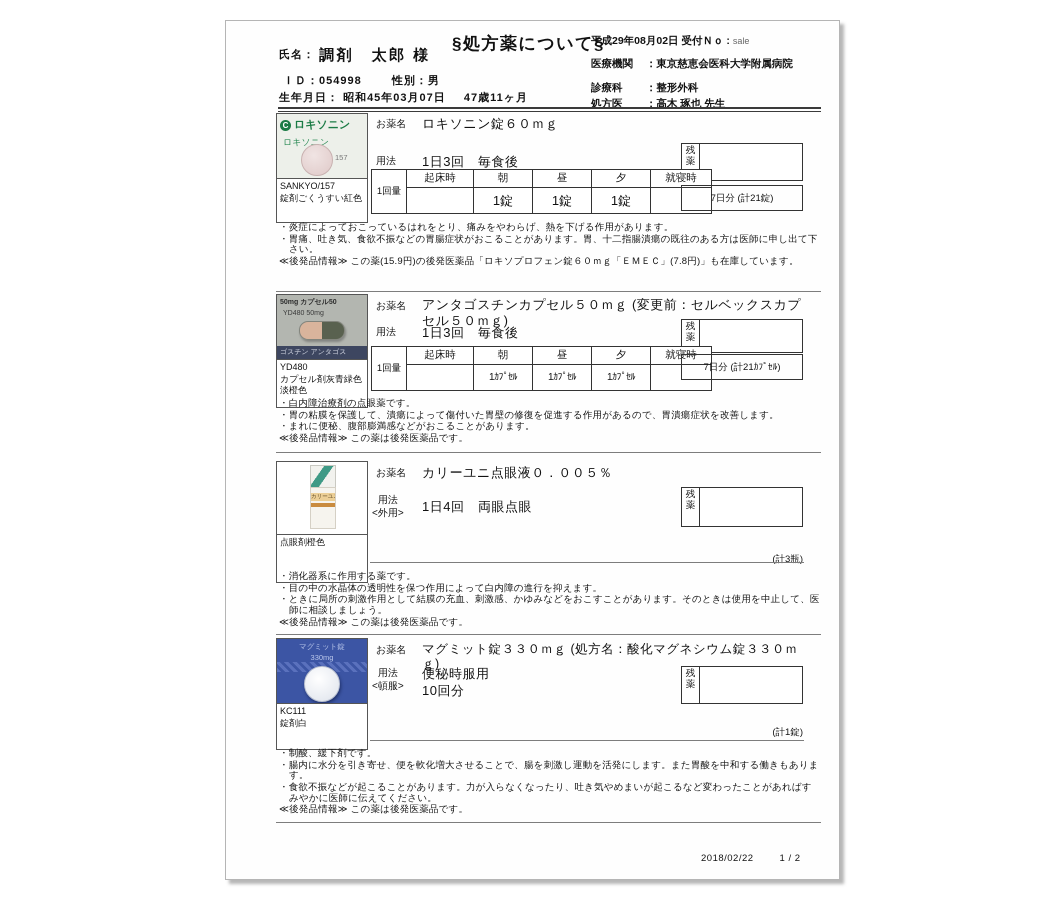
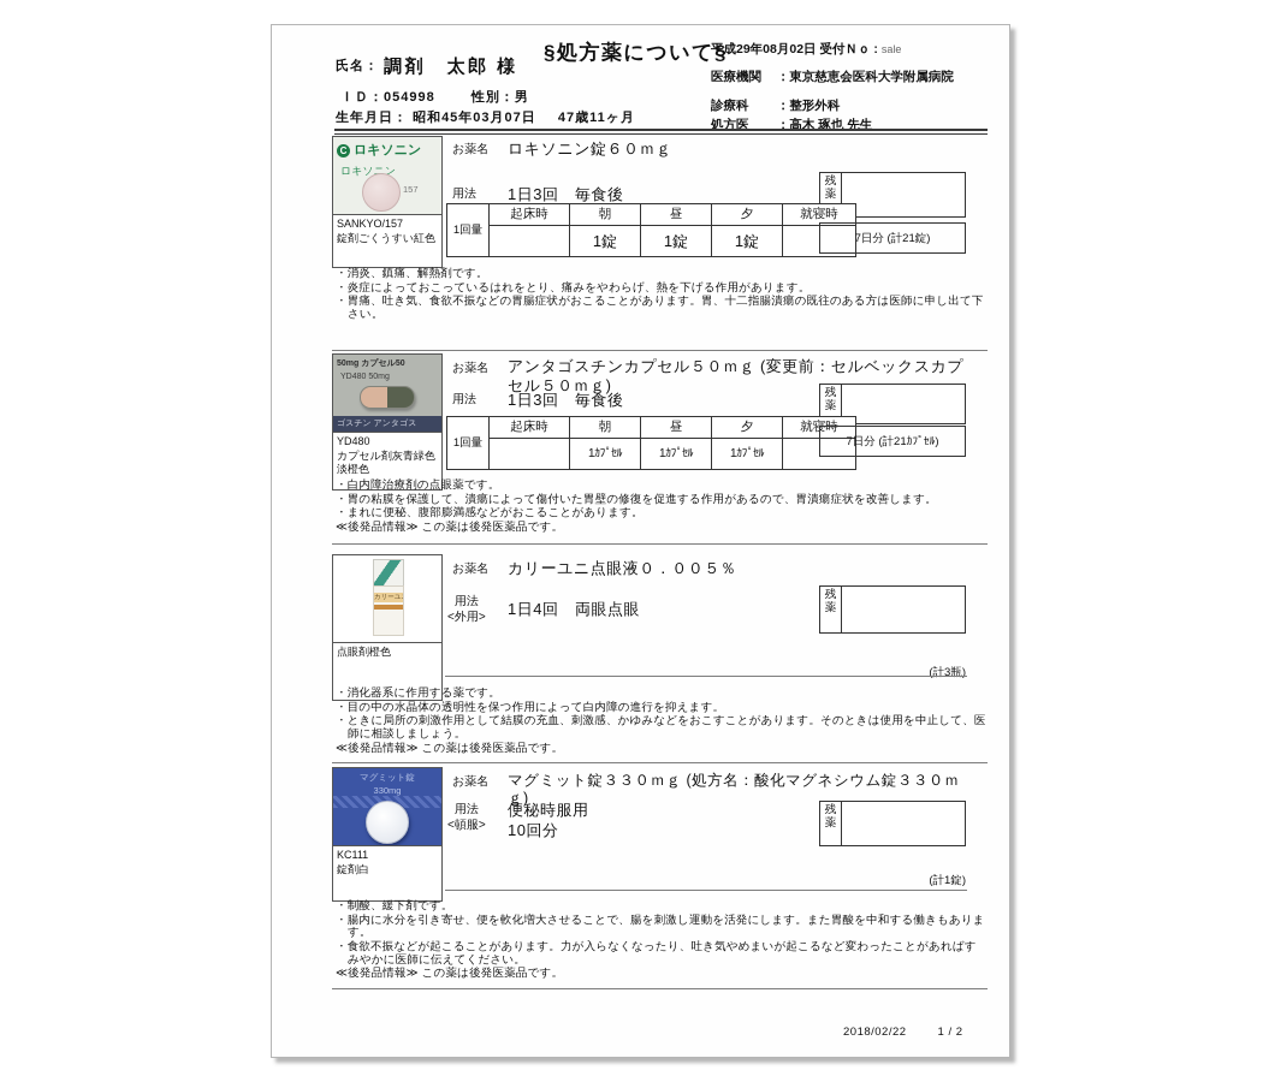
  §処方薬について§
  平成29年08月02日 受付Ｎｏ : sale
  医療機関 ：東京慈恵会医科大学附属病院
  診療科 ：整形外科
  処方医 ：高木 琢也 先生
  氏名： 調剤 太郎 様
  ＩＤ：054998 性別：男
  生年月日： 昭和45年03月07日 47歳11ヶ月
  C
  ロキソニン
  ロキソニン
  157
  SANKYO/157
  錠剤ごくうすい紅色
  お薬名
  ロキソニン錠６０ｍｇ
  用法
  1日3回 毎食後
  残薬
  1回量	起床時	朝	昼	夕	就寝時
  	1錠	1錠	1錠
  7日分 (計21錠)
+ ・消炎、鎮痛、解熱剤です。
  ・炎症によっておこっているはれをとり、痛みをやわらげ、熱を下げる作用があります。
  ・胃痛、吐き気、食欲不振などの胃腸症状がおこることがあります。胃、十二指腸潰瘍の既往のある方は医師に申し出て下さい。
- ≪後発品情報≫ この薬(15.9円)の後発医薬品「ロキソプロフェン錠６０ｍｇ「ＥＭＥＣ」(7.8円)」も在庫しています。
  YD480
  カプセル剤灰青緑色
  淡橙色
  お薬名
  アンタゴスチンカプセル５０ｍｇ (変更前：セルベックスカプセル５０ｍｇ)
  用法
  1日3回 毎食後
  残薬
  1回量	起床時	朝	昼	夕	就寝時
  	1ｶﾌﾟｾﾙ	1ｶﾌﾟｾﾙ	1ｶﾌﾟｾﾙ
  7日分 (計21ｶﾌﾟｾﾙ)
  ・白内障治療剤の点眼薬です。
  ・胃の粘膜を保護して、潰瘍によって傷付いた胃壁の修復を促進する作用があるので、胃潰瘍症状を改善します。
  ・まれに便秘、腹部膨満感などがおこることがあります。
  ≪後発品情報≫ この薬は後発医薬品です。
  点眼剤橙色
  お薬名
  カリーユニ点眼液０．００５％
  用法
  <外用>
  1日4回 両眼点眼
  残薬
  (計3瓶)
  ・消化器系に作用する薬です。
  ・目の中の水晶体の透明性を保つ作用によって白内障の進行を抑えます。
  ・ときに局所の刺激作用として結膜の充血、刺激感、かゆみなどをおこすことがあります。そのときは使用を中止して、医師に相談しましょう。
  ≪後発品情報≫ この薬は後発医薬品です。
  マグミット錠
  330mg
  KC111
  錠剤白
  お薬名
  マグミット錠３３０ｍｇ (処方名：酸化マグネシウム錠３３０ｍｇ)
  用法
  <頓服>
  便秘時服用
  10回分
  残薬
  (計1錠)
  ・制酸、緩下剤です。
  ・腸内に水分を引き寄せ、便を軟化増大させることで、腸を刺激し運動を活発にします。また胃酸を中和する働きもあります。
  ・食欲不振などが起こることがあります。力が入らなくなったり、吐き気やめまいが起こるなど変わったことがあればすみやかに医師に伝えてください。
  ≪後発品情報≫ この薬は後発医薬品です。
  2018/02/22 1 / 2
